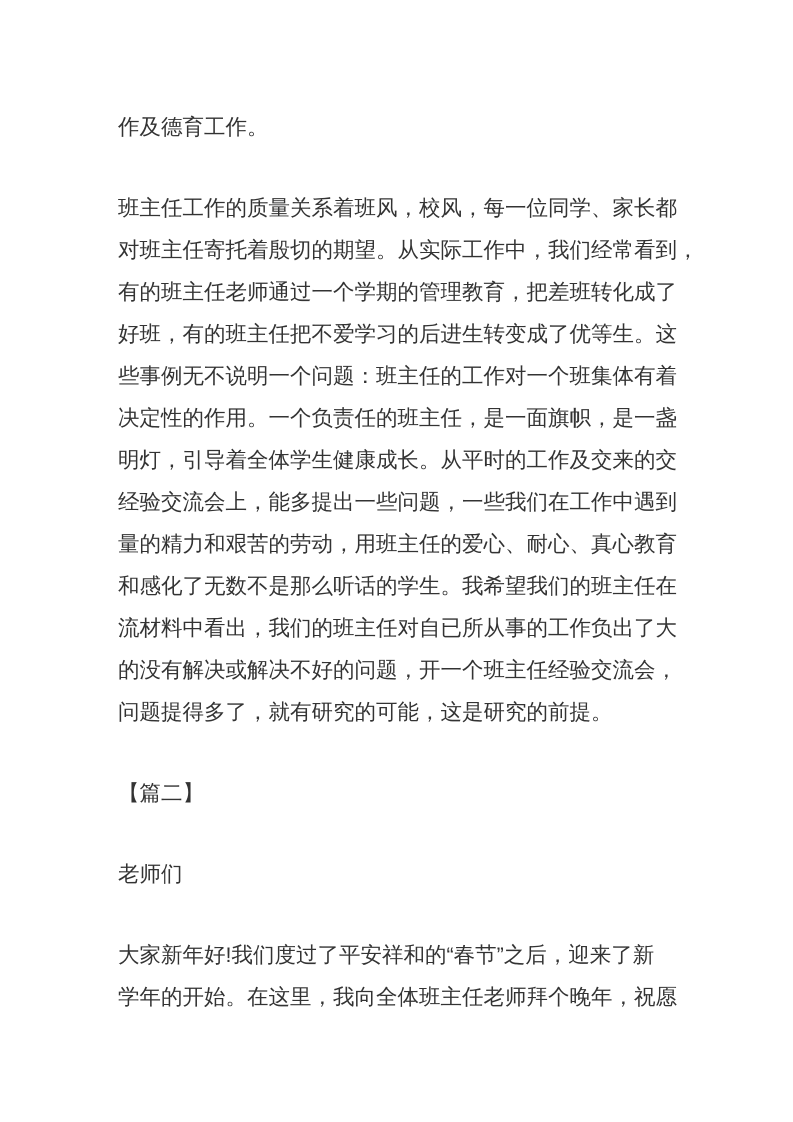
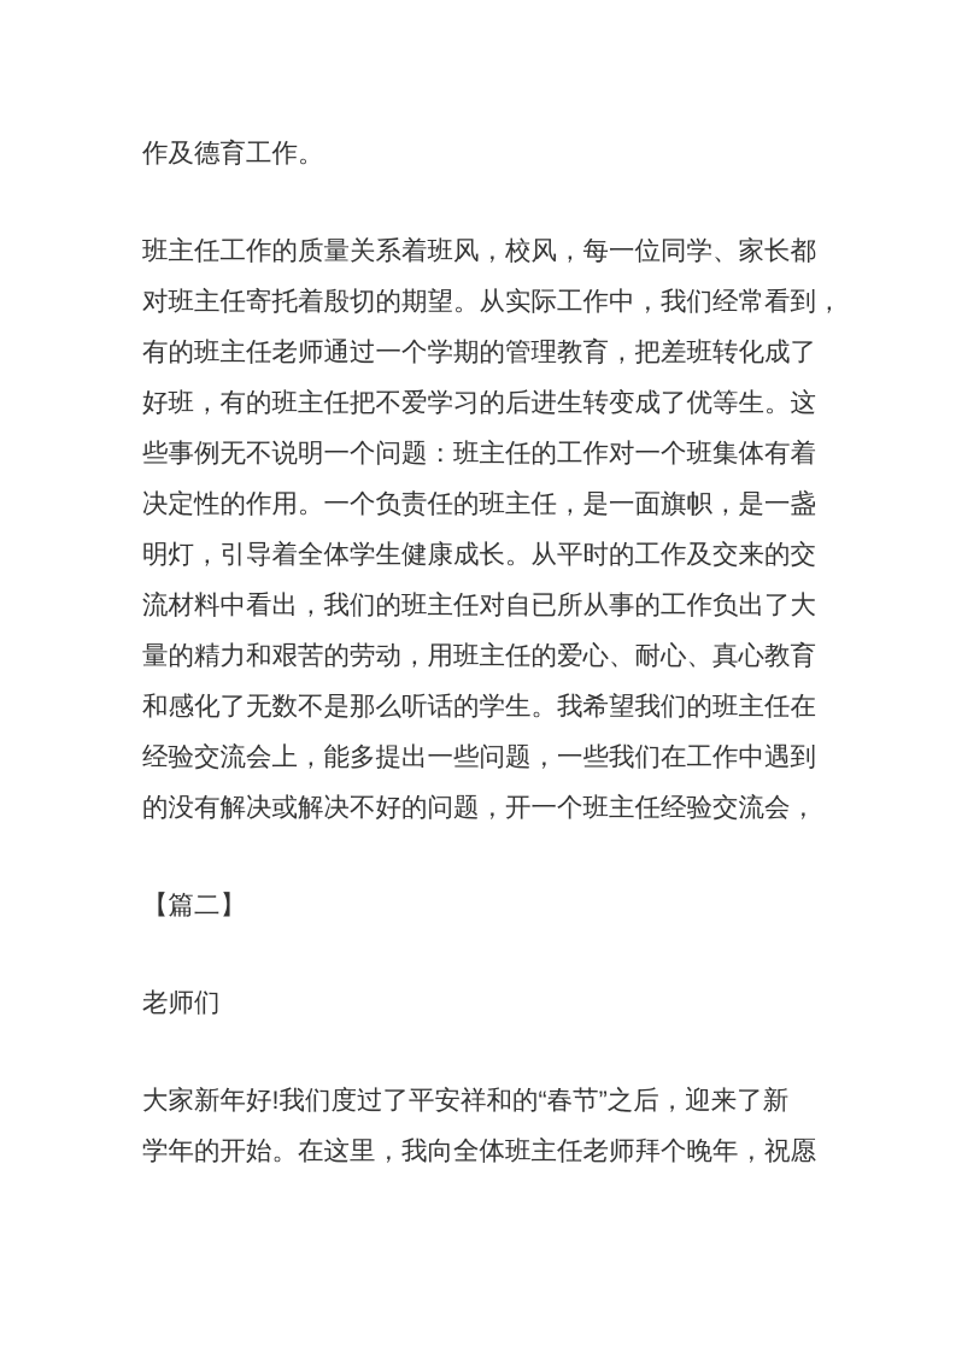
  作及德育工作。
  班主任工作的质量关系着班风，校风，每一位同学、家长都
  对班主任寄托着殷切的期望。从实际工作中，我们经常看到，
  有的班主任老师通过一个学期的管理教育，把差班转化成了
  好班，有的班主任把不爱学习的后进生转变成了优等生。这
  些事例无不说明一个问题：班主任的工作对一个班集体有着
  决定性的作用。一个负责任的班主任，是一面旗帜，是一盏
  明灯，引导着全体学生健康成长。从平时的工作及交来的交
- 经验交流会上，能多提出一些问题，一些我们在工作中遇到
+ 流材料中看出，我们的班主任对自已所从事的工作负出了大
  量的精力和艰苦的劳动，用班主任的爱心、耐心、真心教育
  和感化了无数不是那么听话的学生。我希望我们的班主任在
- 流材料中看出，我们的班主任对自已所从事的工作负出了大
+ 经验交流会上，能多提出一些问题，一些我们在工作中遇到
  的没有解决或解决不好的问题，开一个班主任经验交流会，
- 问题提得多了，就有研究的可能，这是研究的前提。
  【篇二】
  老师们
  大家新年好!我们度过了平安祥和的“春节”之后，迎来了新
  学年的开始。在这里，我向全体班主任老师拜个晚年，祝愿
